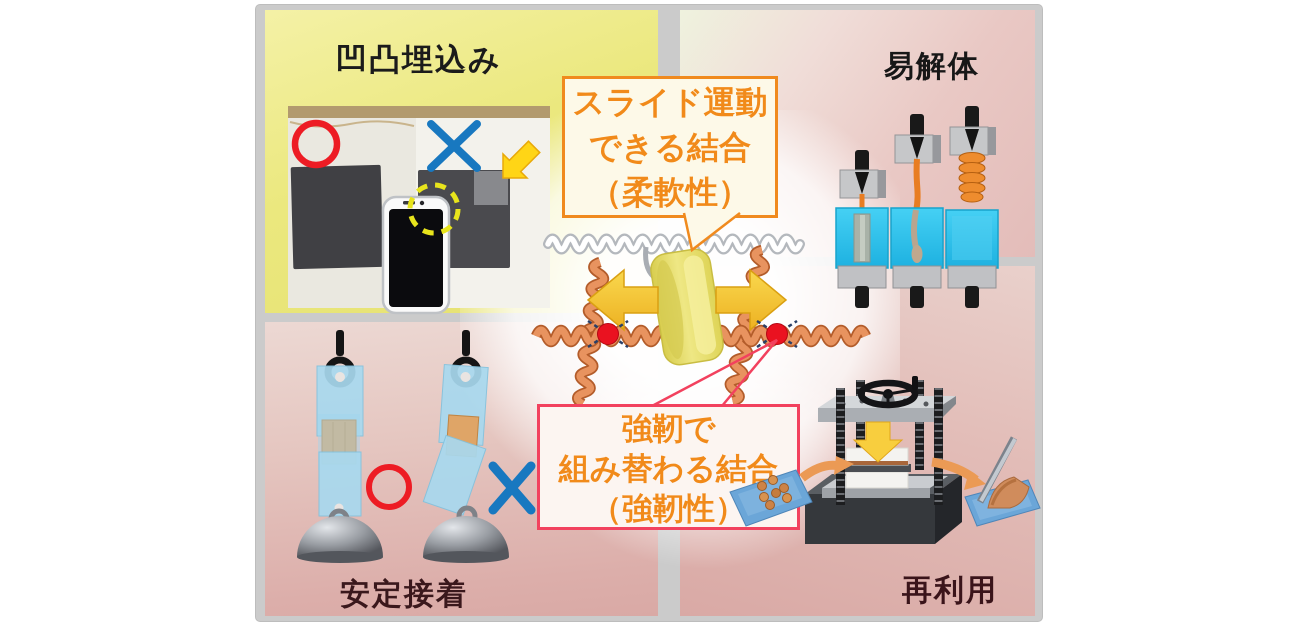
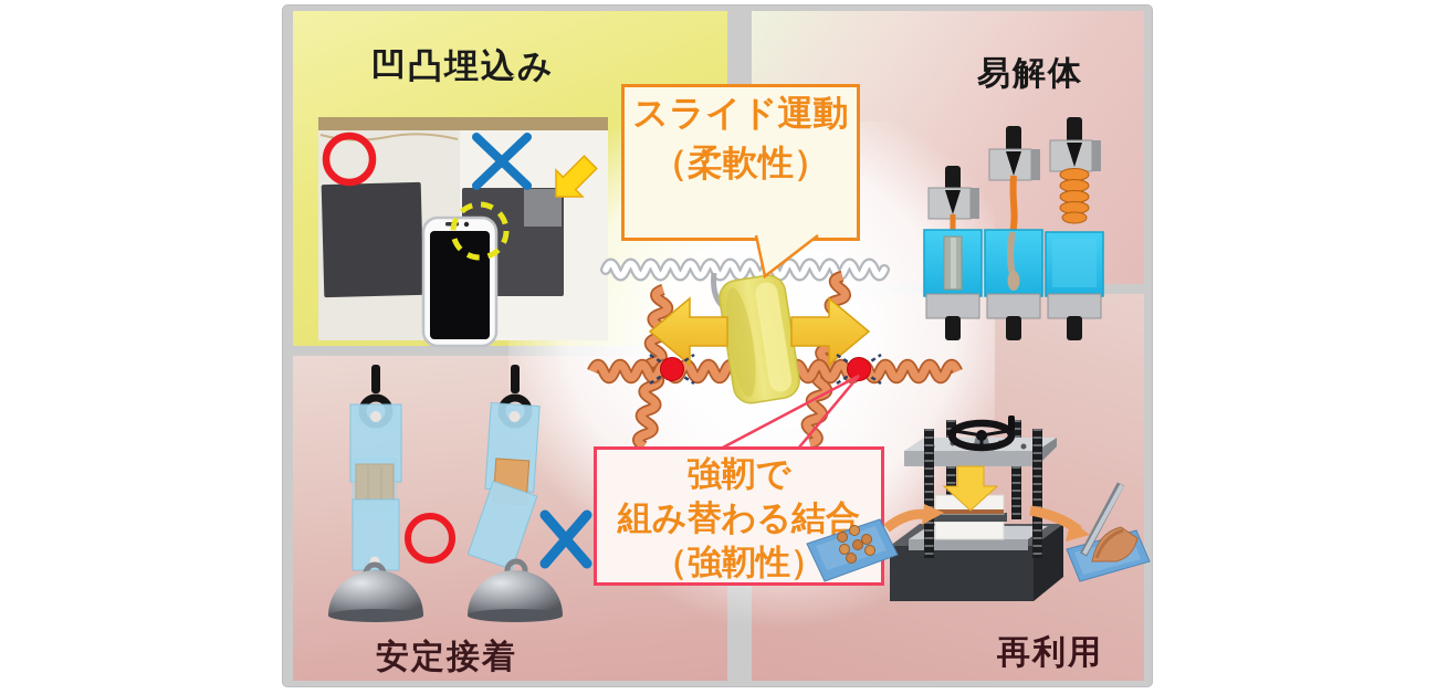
  凹凸埋込み
  易解体
  安定接着
  再利用
  スライド運動
- できる結合
  （柔軟性）
  強靭で
  組み替わる結合
  （強靭性）
